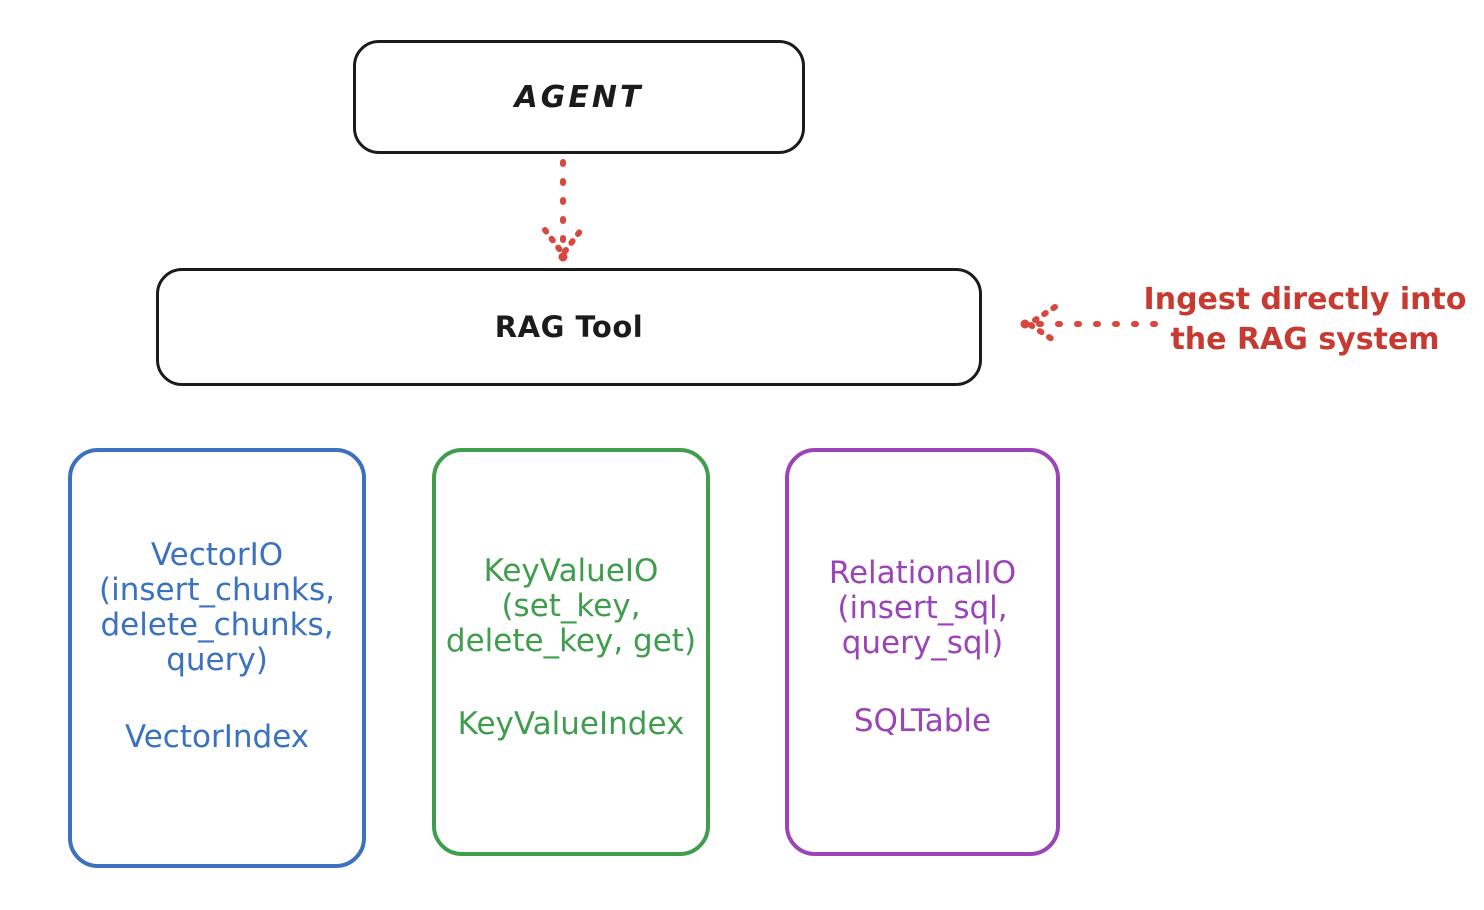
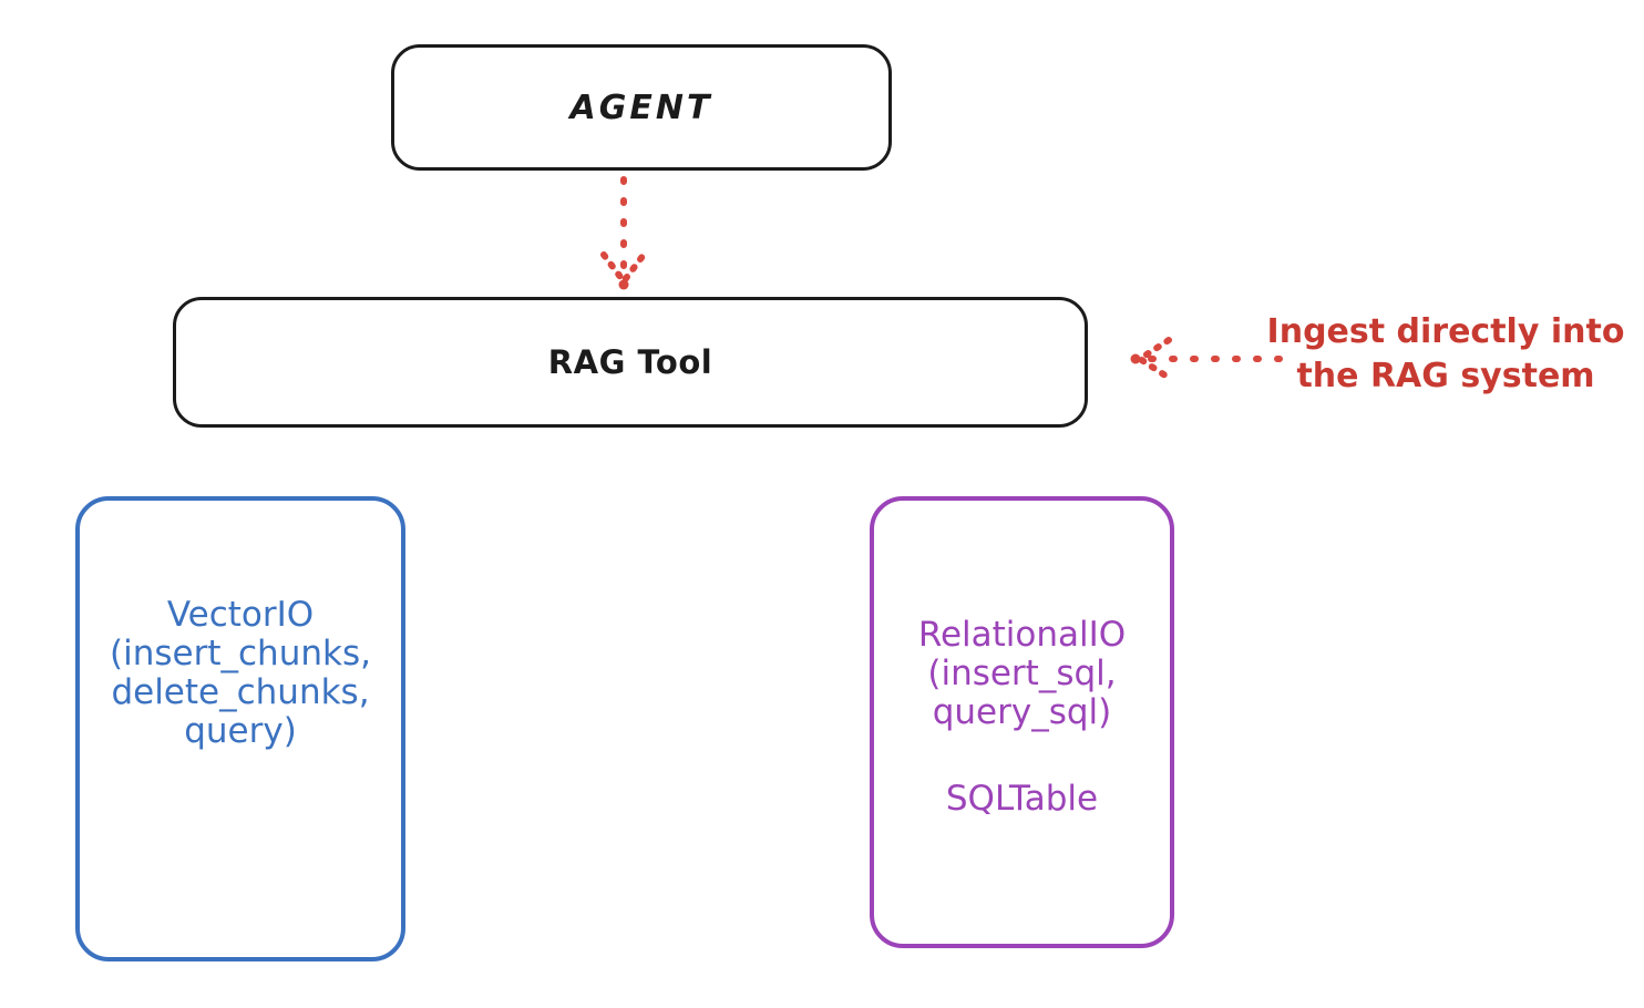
  AGENT
  RAG Tool
  Ingest directly into
  the RAG system
  VectorIO
  (insert_chunks,
  delete_chunks,
  query)
- VectorIndex
- KeyValueIO
- (set_key,
- delete_key, get)
- KeyValueIndex
  RelationalIO
  (insert_sql,
  query_sql)
  SQLTable
